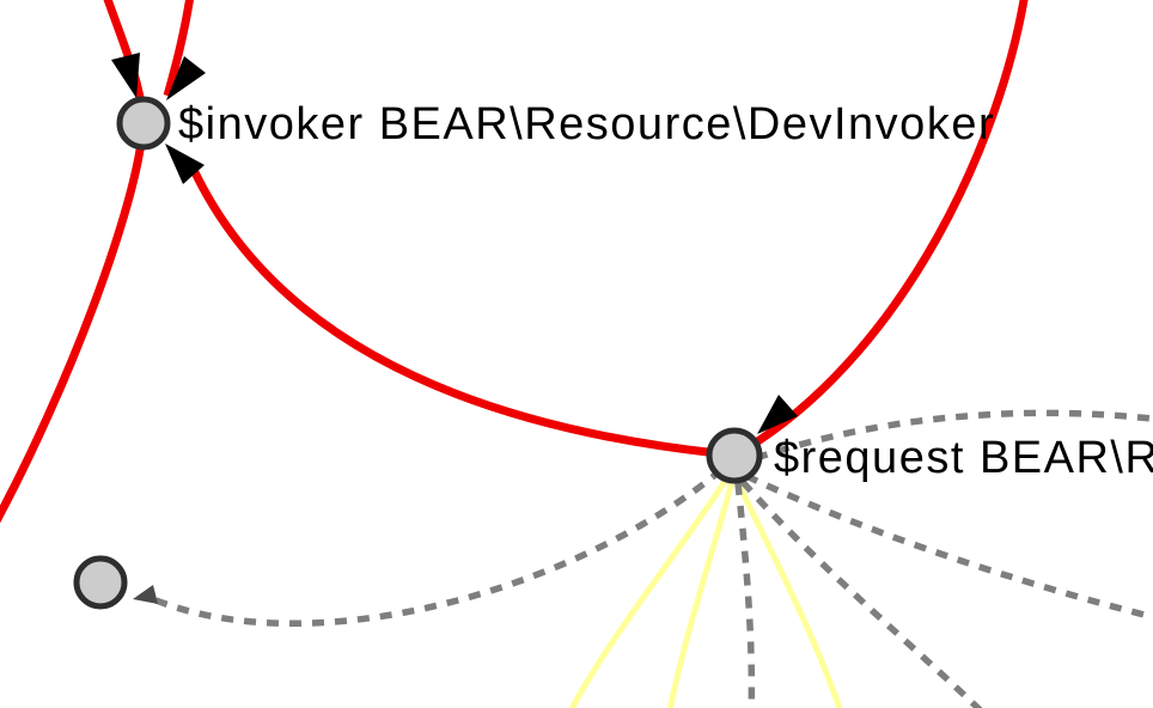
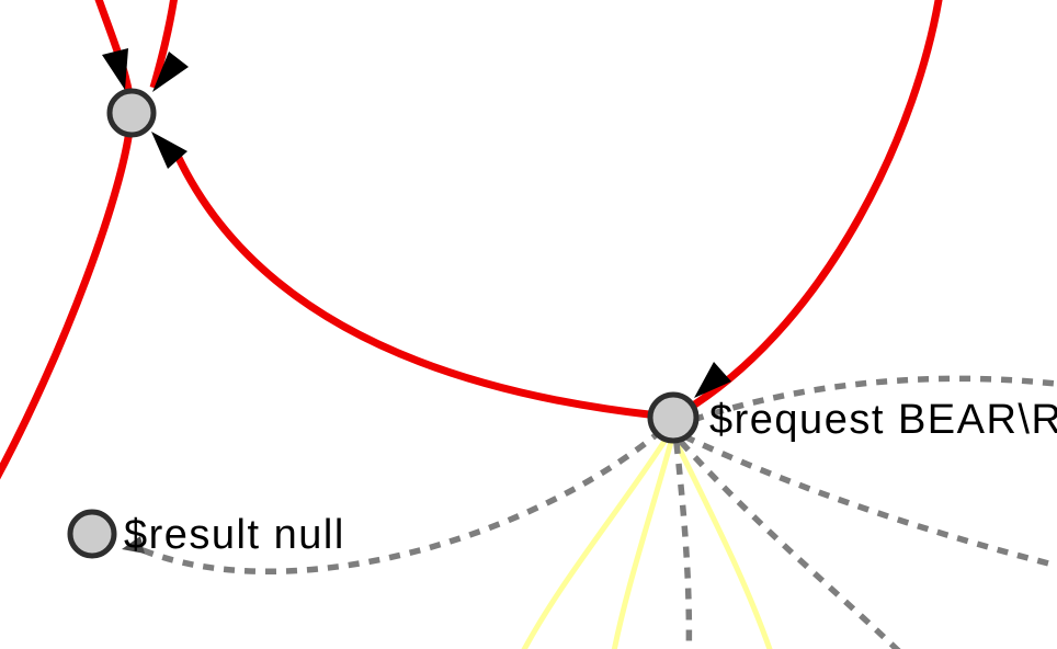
- $invoker BEAR\Resource\DevInvoker
  $request BEAR\R
+ $result null
